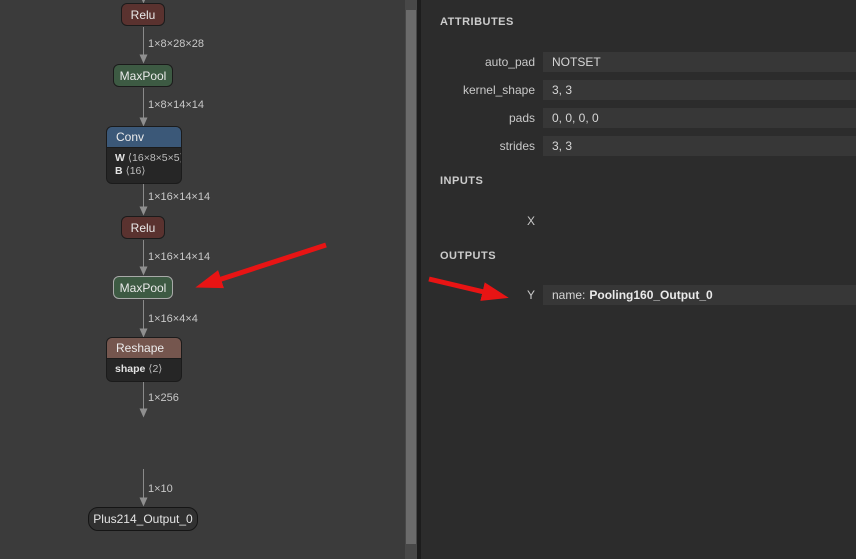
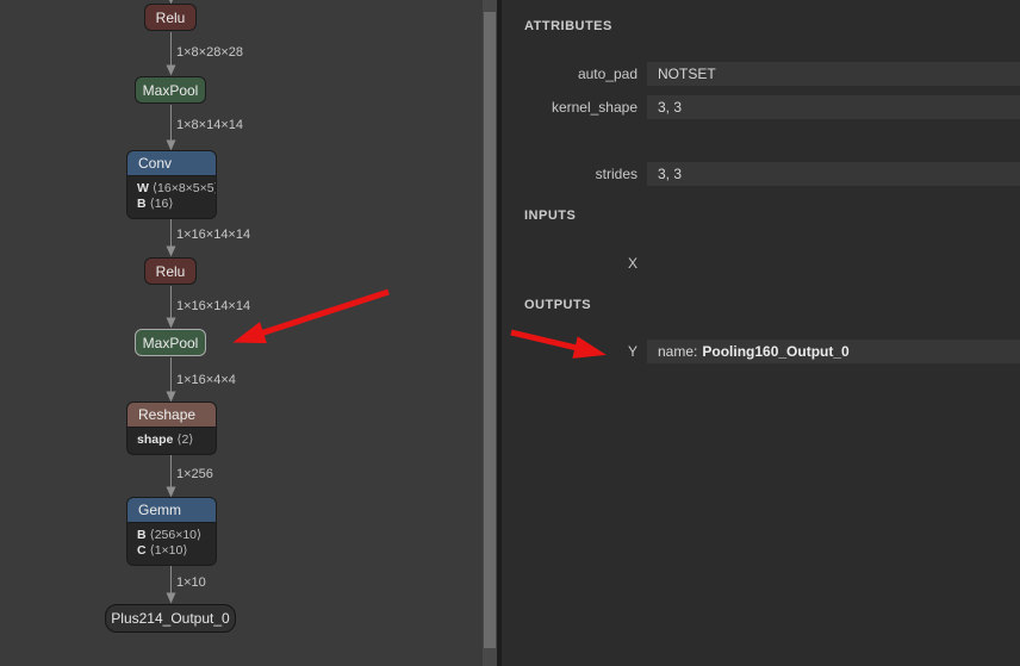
  Relu
  1×8×28×28
  MaxPool
  1×8×14×14
  Conv
  W ⟨16×8×5×5
  B ⟨16⟩
  1×16×14×14
  Relu
  1×16×14×14
  MaxPool
  1×16×4×4
  Reshape
  shape ⟨2⟩
  1×256
+ Gemm
+ B ⟨256×10⟩
+ C ⟨1×10⟩
  1×10
  Plus214_Output_0
  ATTRIBUTES
  auto_pad
  NOTSET
  kernel_shape
  3, 3
- pads
- 0, 0, 0, 0
  strides
  3, 3
  INPUTS
  X
  OUTPUTS
  Y
  name: Pooling160_Output_0
